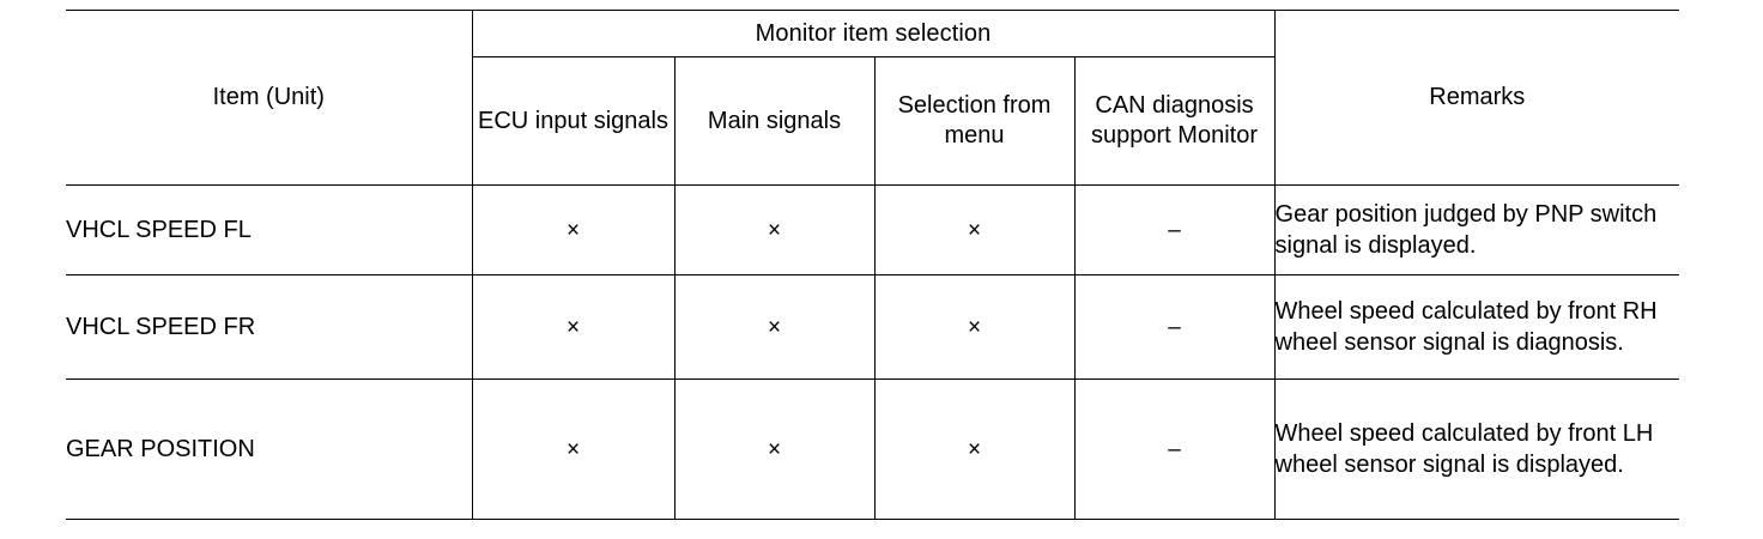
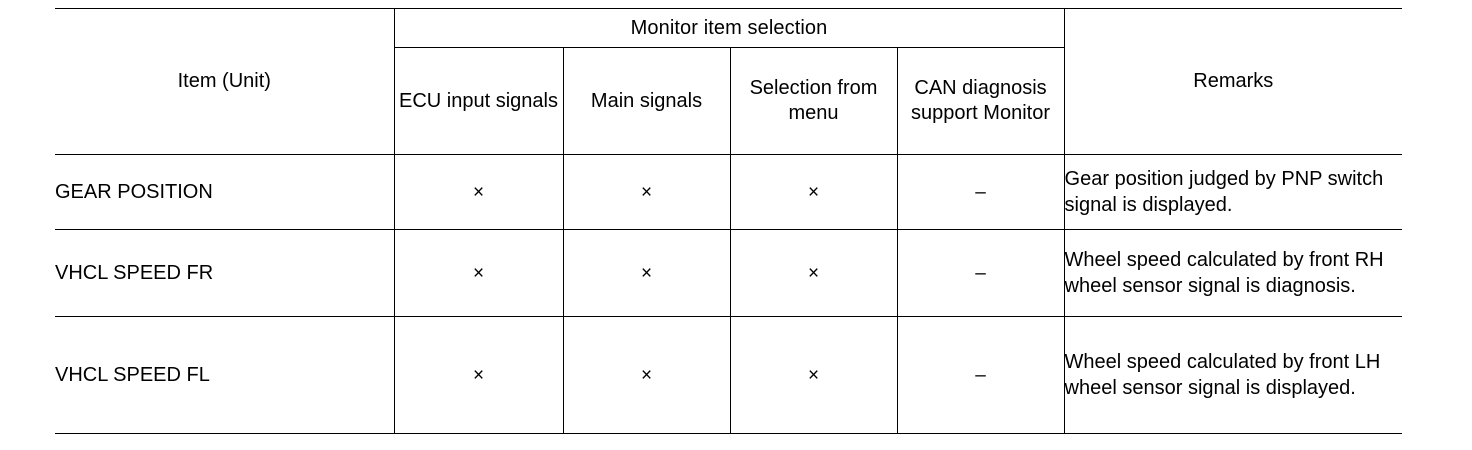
  Item (Unit)	Monitor item selection	Remarks
  ECU input signals	Main signals	Selection from menu	CAN diagnosis support Monitor
- VHCL SPEED FL	×	×	×	–	Gear position judged by PNP switch signal is displayed.
+ GEAR POSITION	×	×	×	–	Gear position judged by PNP switch signal is displayed.
  VHCL SPEED FR	×	×	×	–	Wheel speed calculated by front RH wheel sensor signal is diagnosis.
- GEAR POSITION	×	×	×	–	Wheel speed calculated by front LH wheel sensor signal is displayed.
+ VHCL SPEED FL	×	×	×	–	Wheel speed calculated by front LH wheel sensor signal is displayed.
